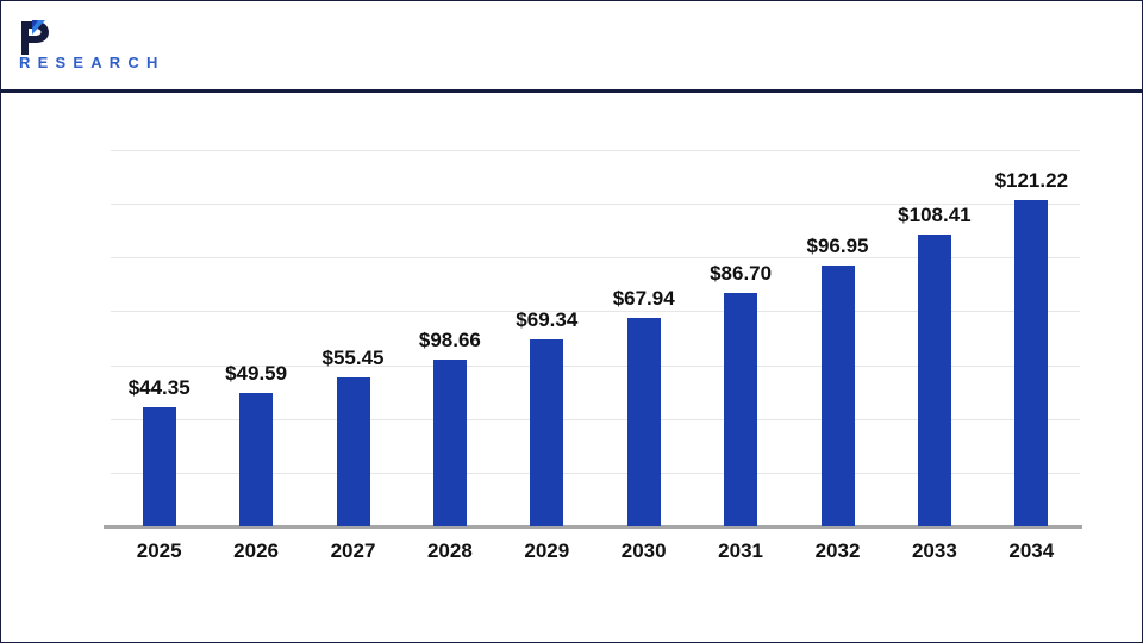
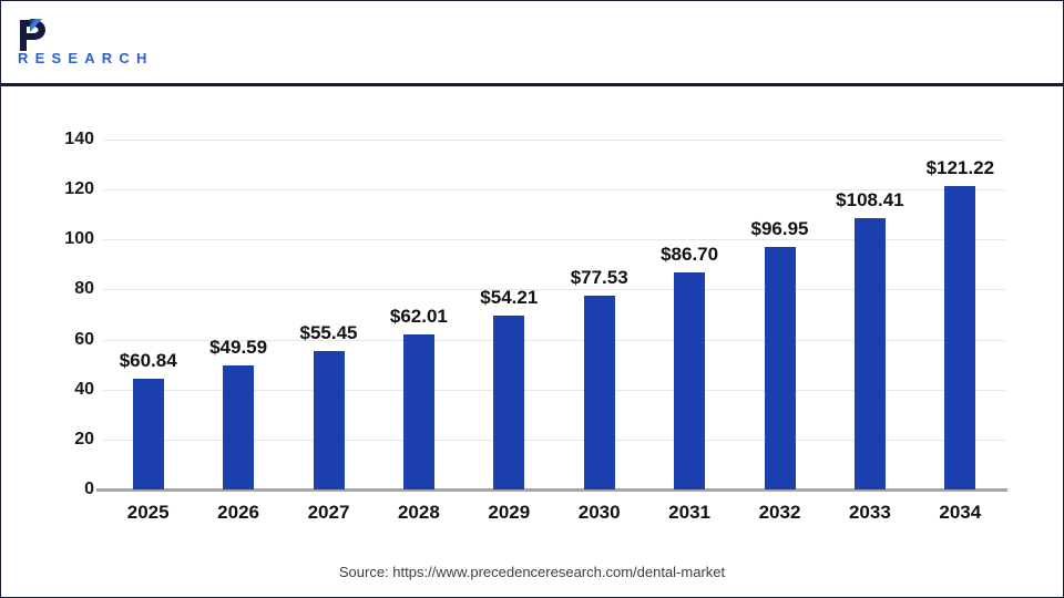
  RESEARCH
+ 0
+ 20
+ 40
+ 60
+ 80
+ 100
+ 120
+ 140
- $44.35
+ $60.84
  2025
  $49.59
  2026
  $55.45
  2027
- $98.66
+ $62.01
  2028
- $69.34
+ $54.21
  2029
- $67.94
+ $77.53
  2030
  $86.70
  2031
  $96.95
  2032
  $108.41
  2033
  $121.22
  2034
+ Source: https://www.precedenceresearch.com/dental-market
